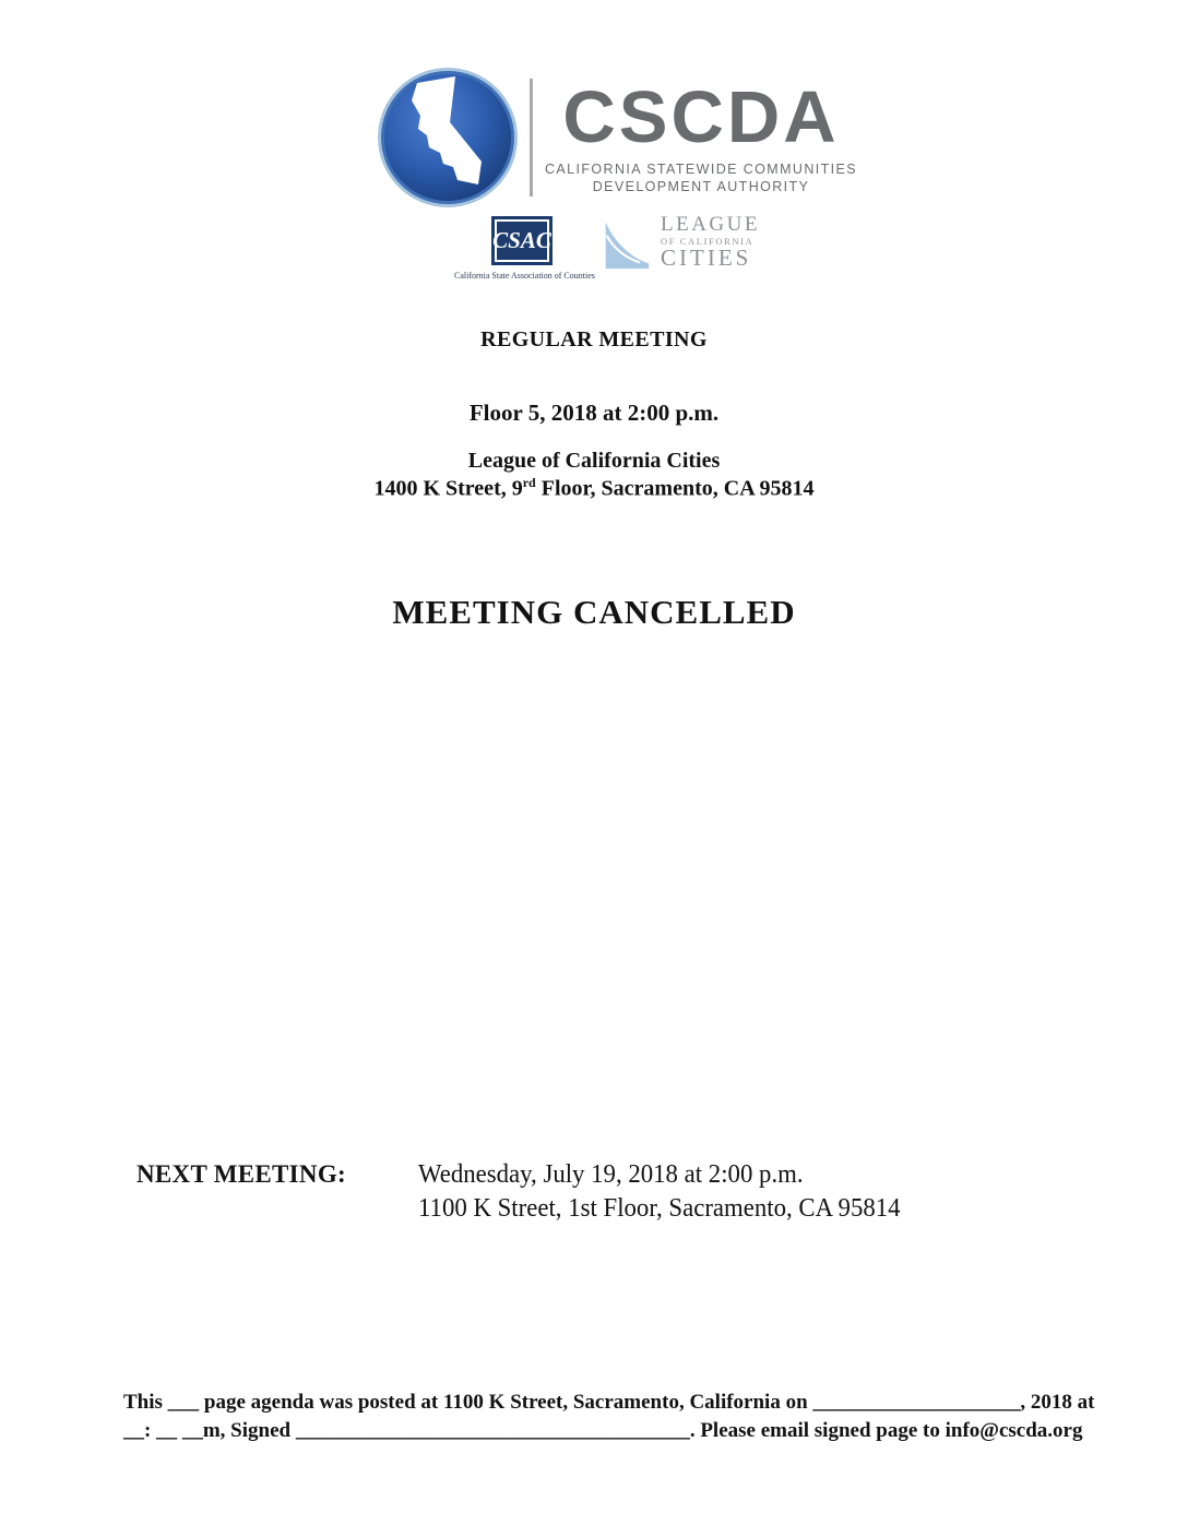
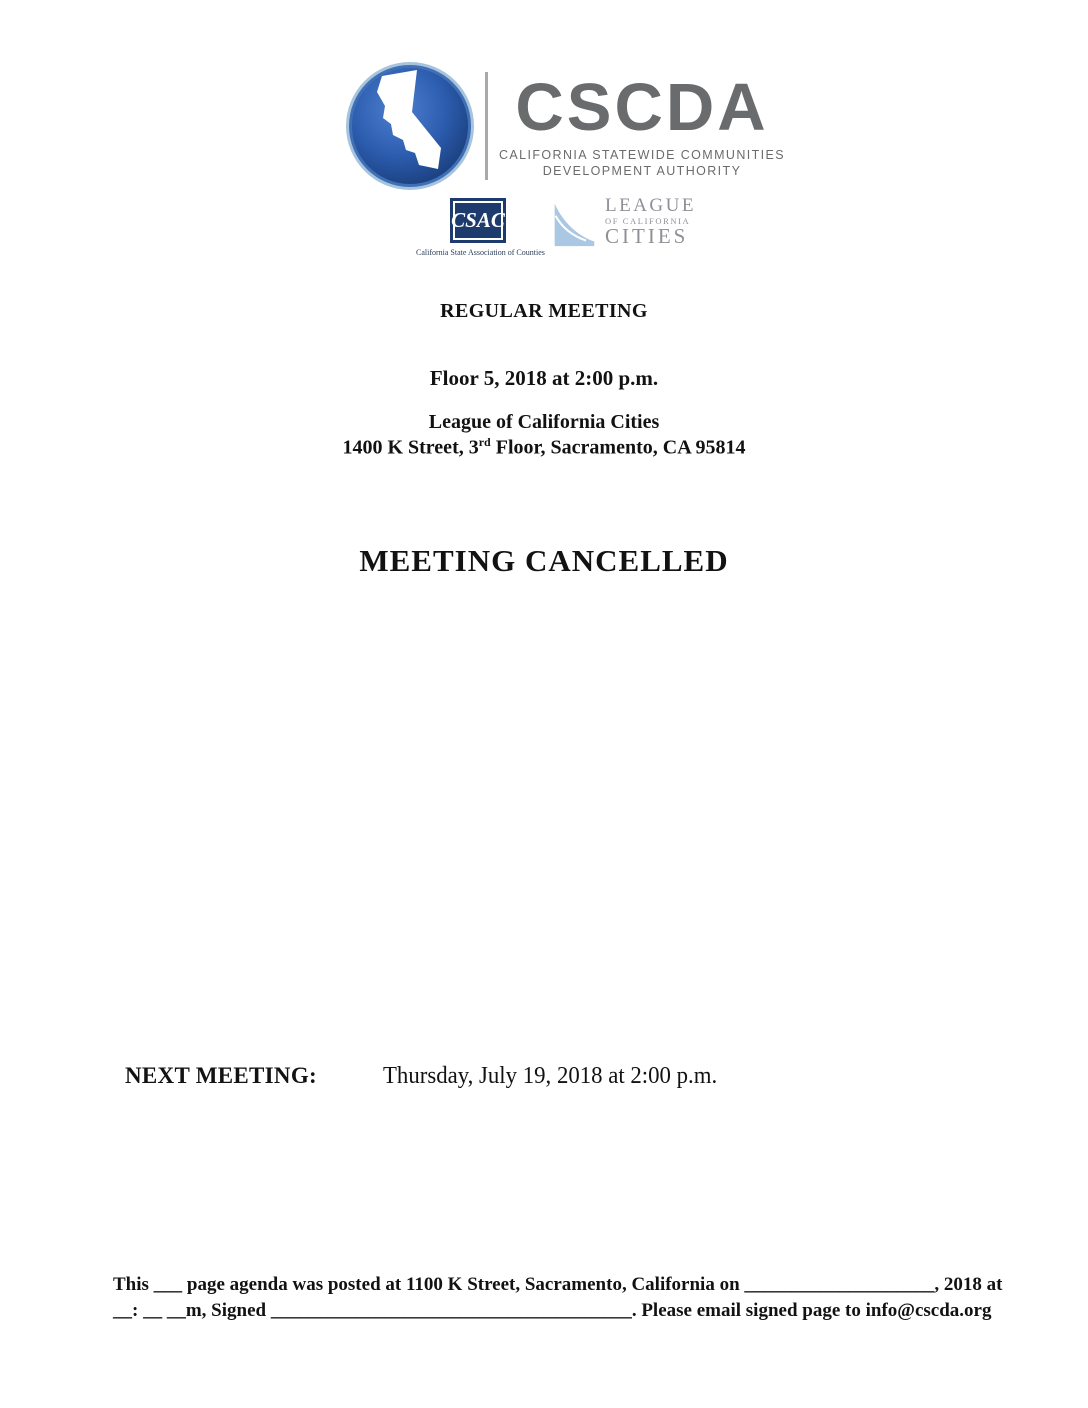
  CSCDA
  CALIFORNIA STATEWIDE COMMUNITIES
  DEVELOPMENT AUTHORITY
  CSAC
  California State Association of Counties
  LEAGUE
  OF CALIFORNIA
  CITIES
  REGULAR MEETING
  Floor 5, 2018 at 2:00 p.m.
  League of California Cities
- 1400 K Street, 9rd Floor, Sacramento, CA 95814
+ 1400 K Street, 3rd Floor, Sacramento, CA 95814
  MEETING CANCELLED
  NEXT MEETING:
- Wednesday, July 19, 2018 at 2:00 p.m.
+ Thursday, July 19, 2018 at 2:00 p.m.
- 1100 K Street, 1st Floor, Sacramento, CA 95814
  This ___ page agenda was posted at 1100 K Street, Sacramento, California on ____________________, 2018 at
  __: __ __m, Signed ______________________________________. Please email signed page to info@cscda.org
